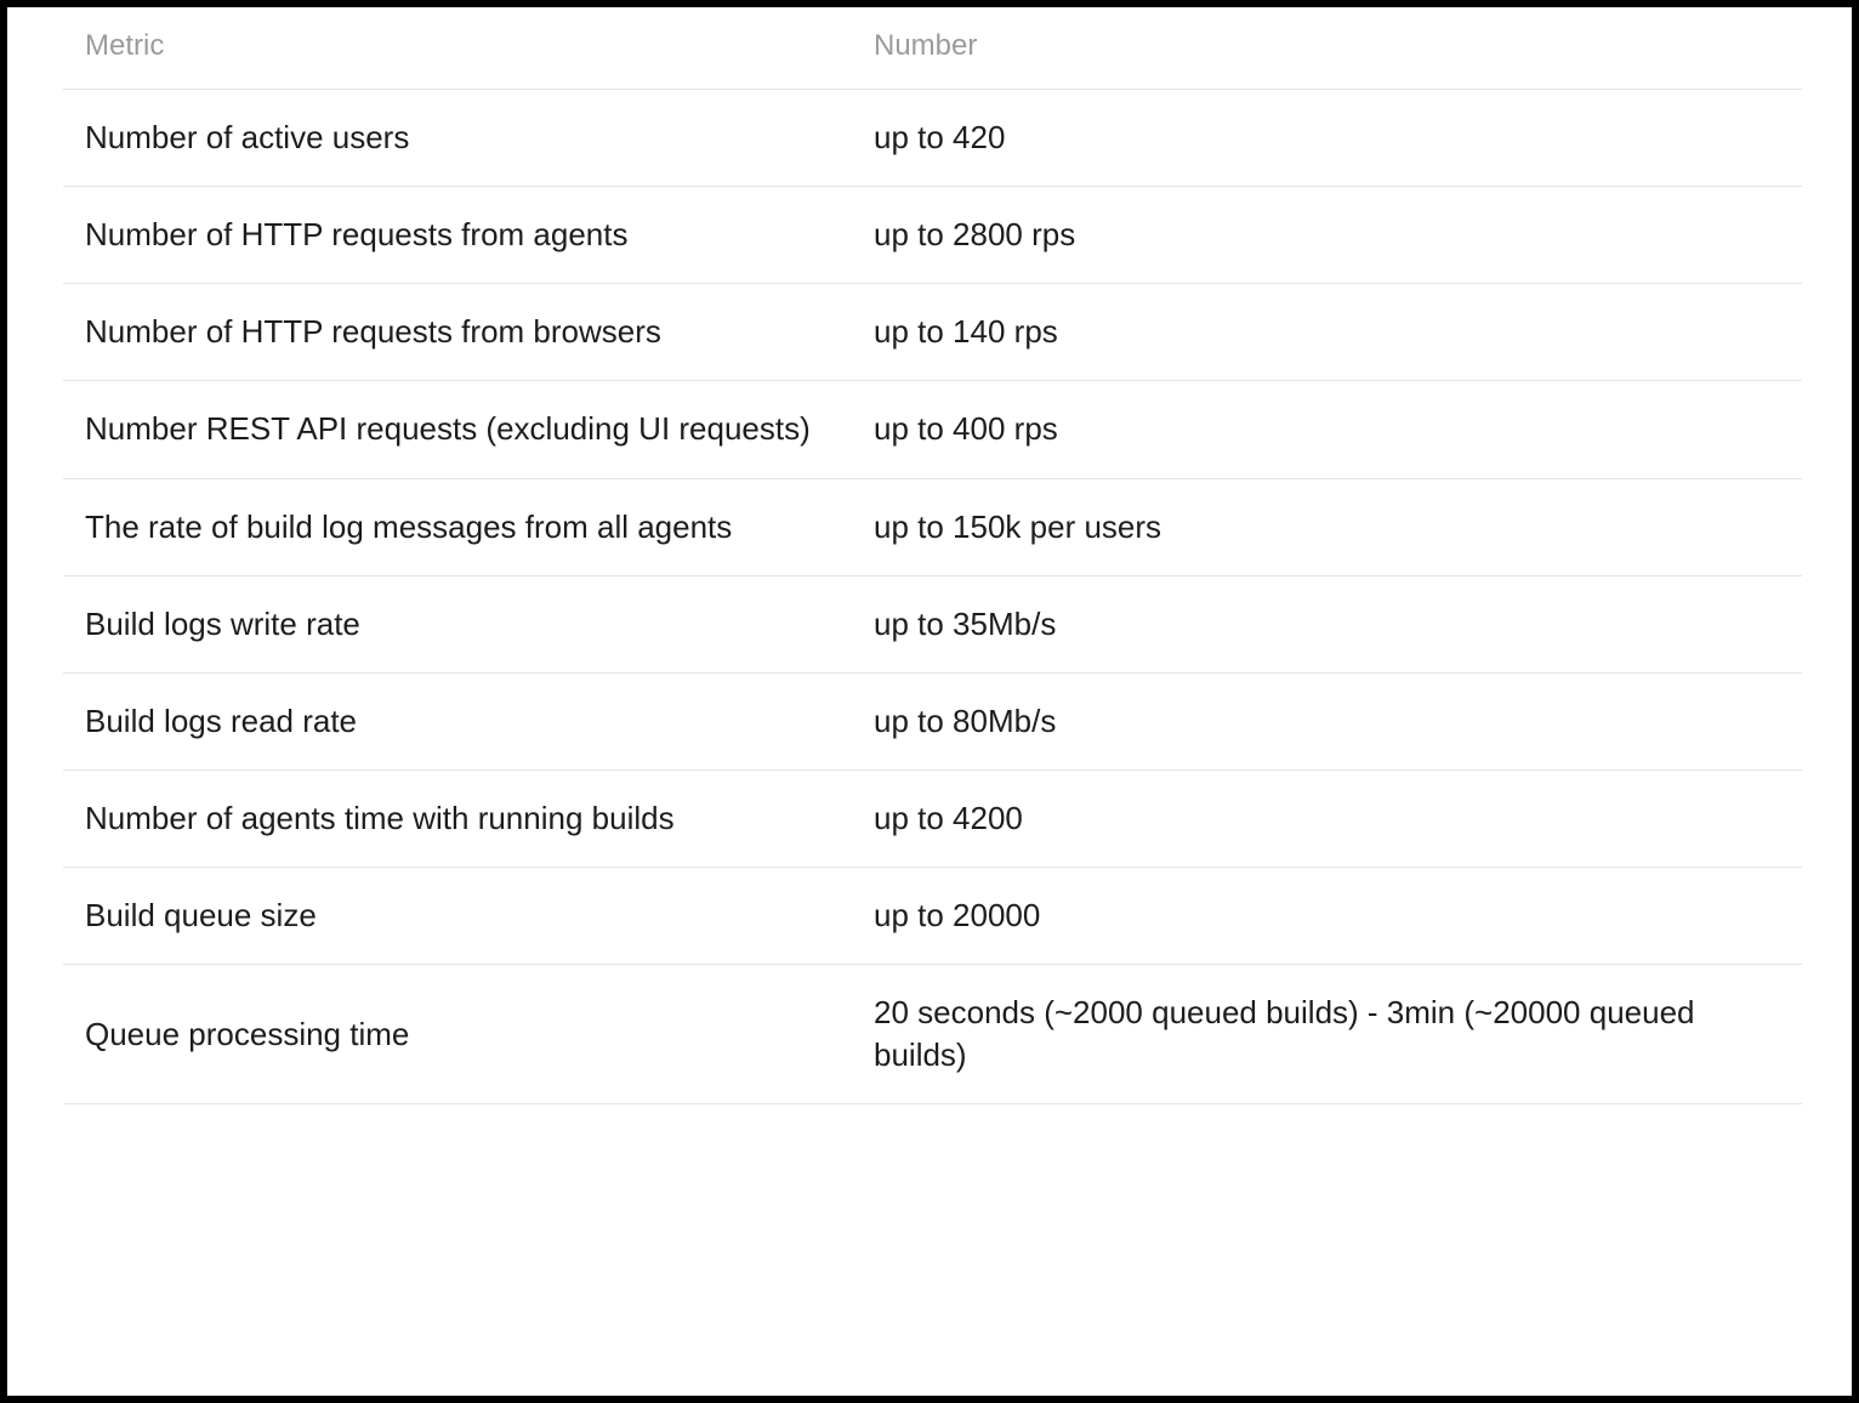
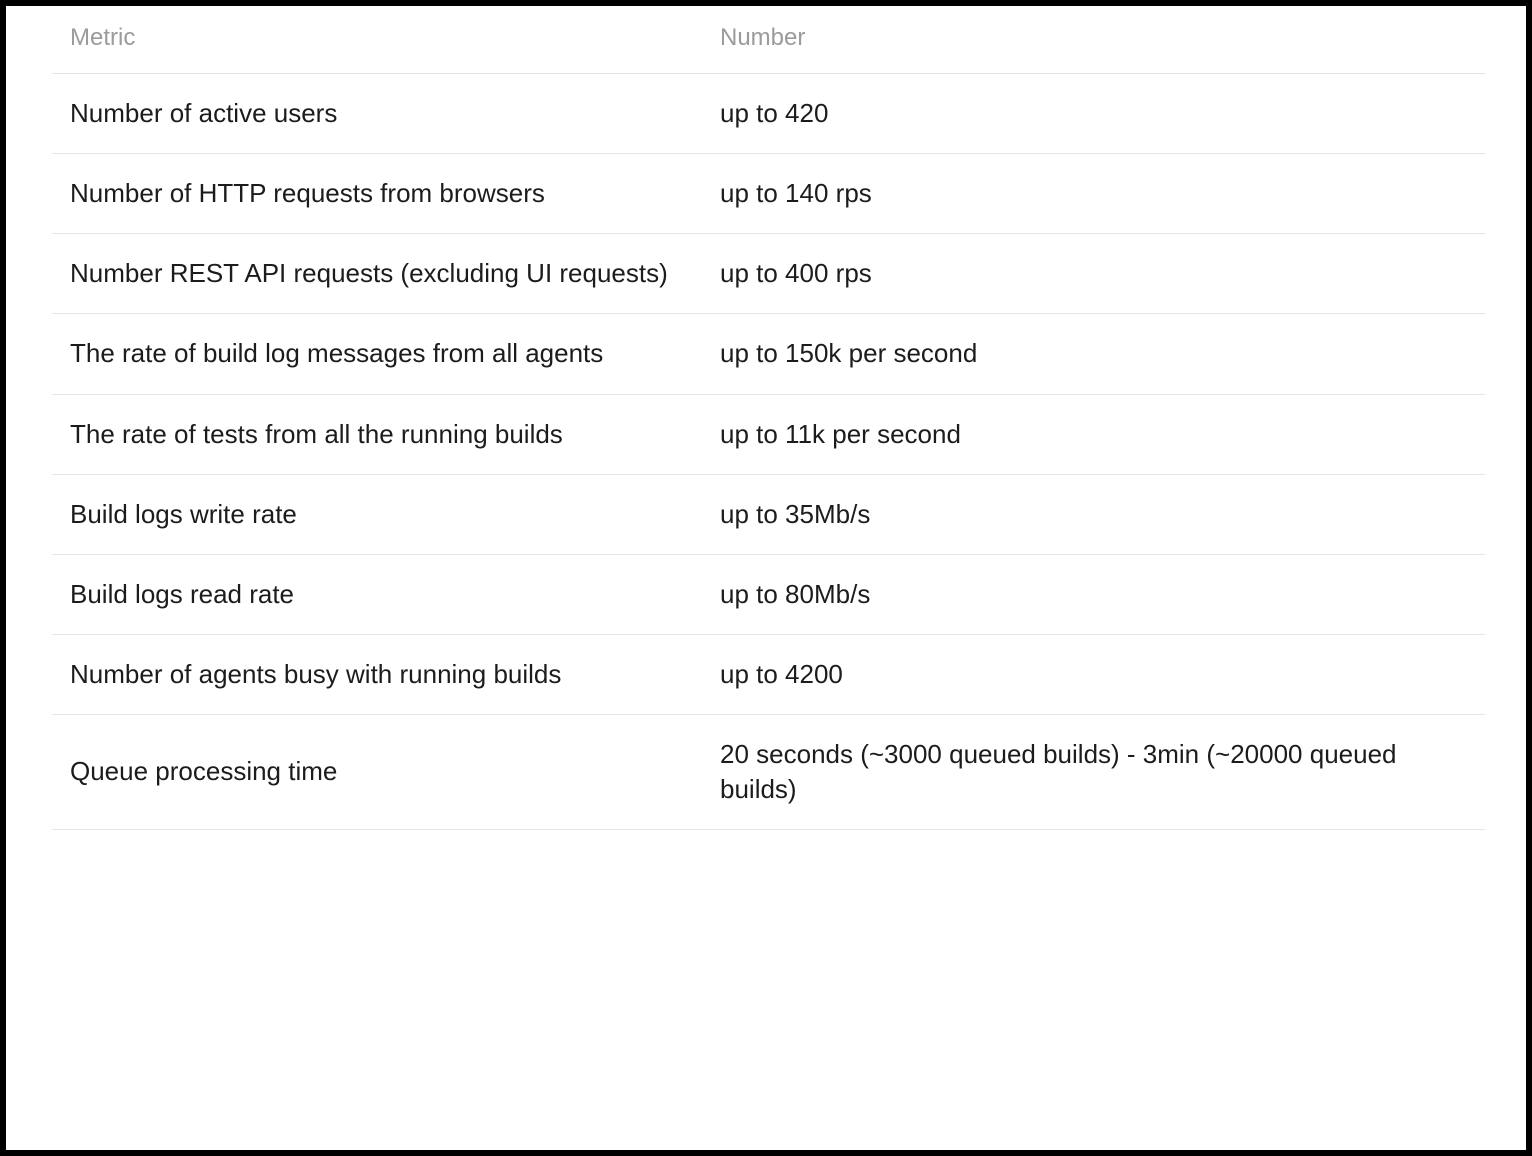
  Metric	Number
  Number of active users	up to 420
- Number of HTTP requests from agents	up to 2800 rps
  Number of HTTP requests from browsers	up to 140 rps
  Number REST API requests (excluding UI requests)	up to 400 rps
- The rate of build log messages from all agents	up to 150k per users
+ The rate of build log messages from all agents	up to 150k per second
+ The rate of tests from all the running builds	up to 11k per second
  Build logs write rate	up to 35Mb/s
  Build logs read rate	up to 80Mb/s
- Number of agents time with running builds	up to 4200
+ Number of agents busy with running builds	up to 4200
- Build queue size	up to 20000
- Queue processing time	20 seconds (~2000 queued builds) - 3min (~20000 queued builds)
+ Queue processing time	20 seconds (~3000 queued builds) - 3min (~20000 queued builds)
